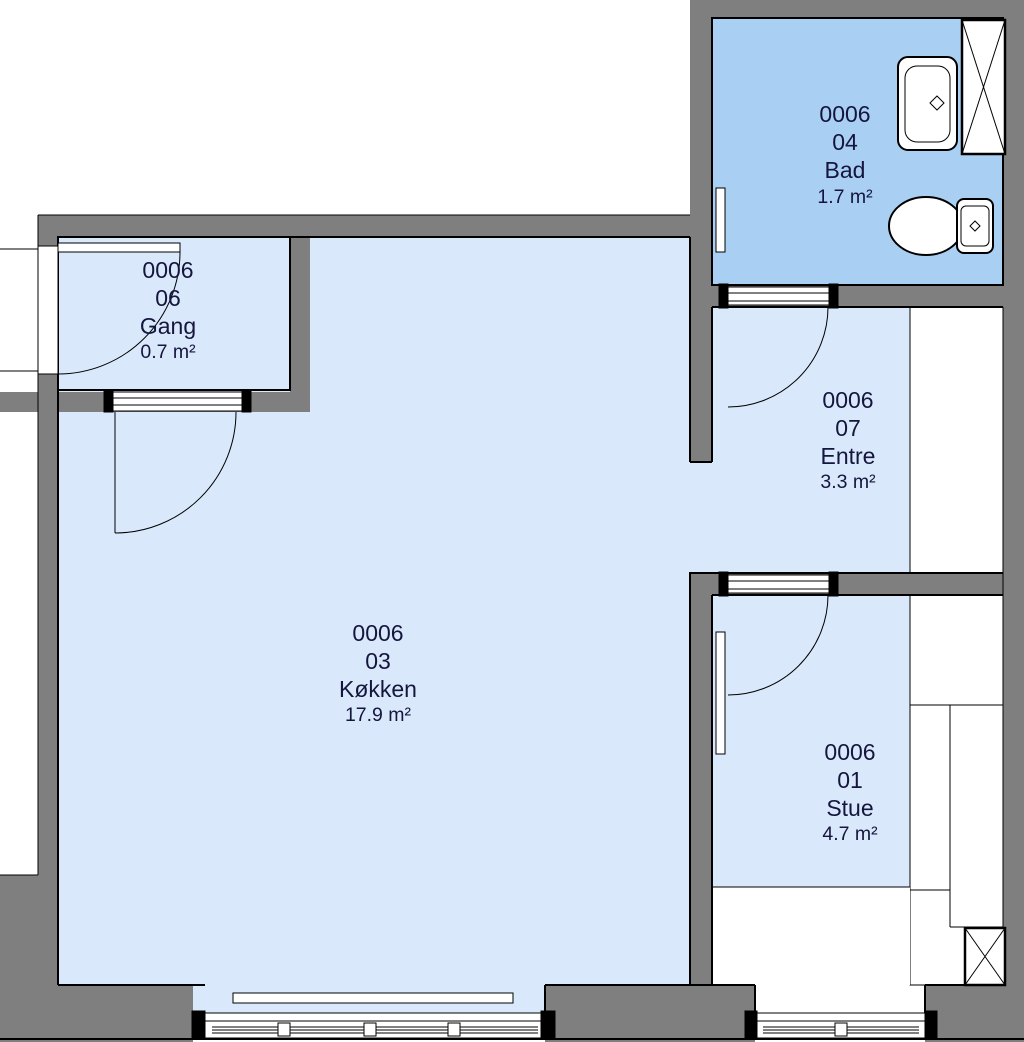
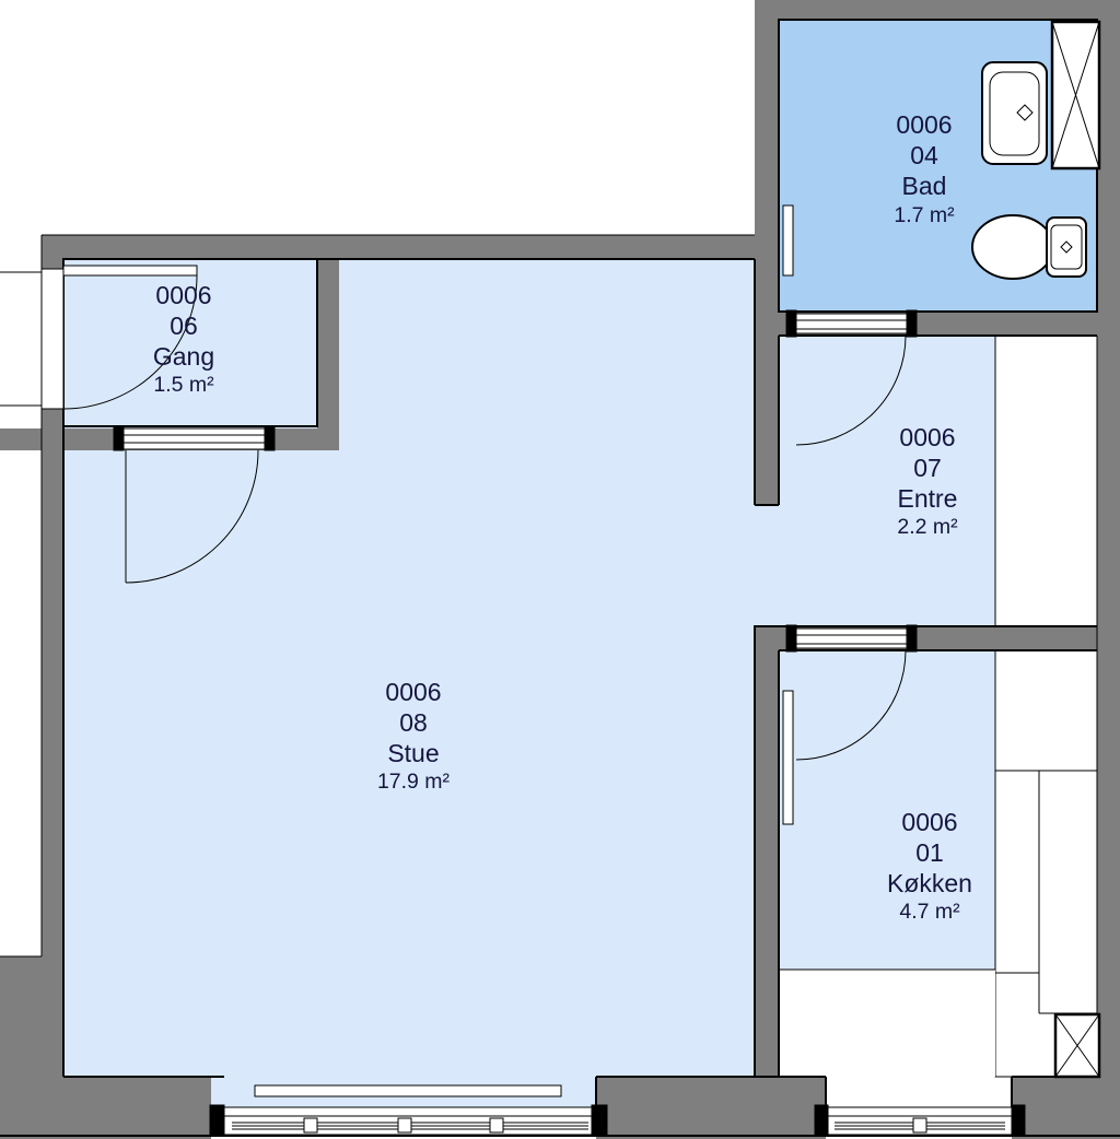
  0006
  04
  Bad
  1.7 m²
  0006
  06
  Gang
- 0.7 m²
+ 1.5 m²
  0006
  07
  Entre
- 3.3 m²
+ 2.2 m²
  0006
- 03
+ 08
- Køkken
+ Stue
  17.9 m²
  0006
  01
- Stue
+ Køkken
  4.7 m²
